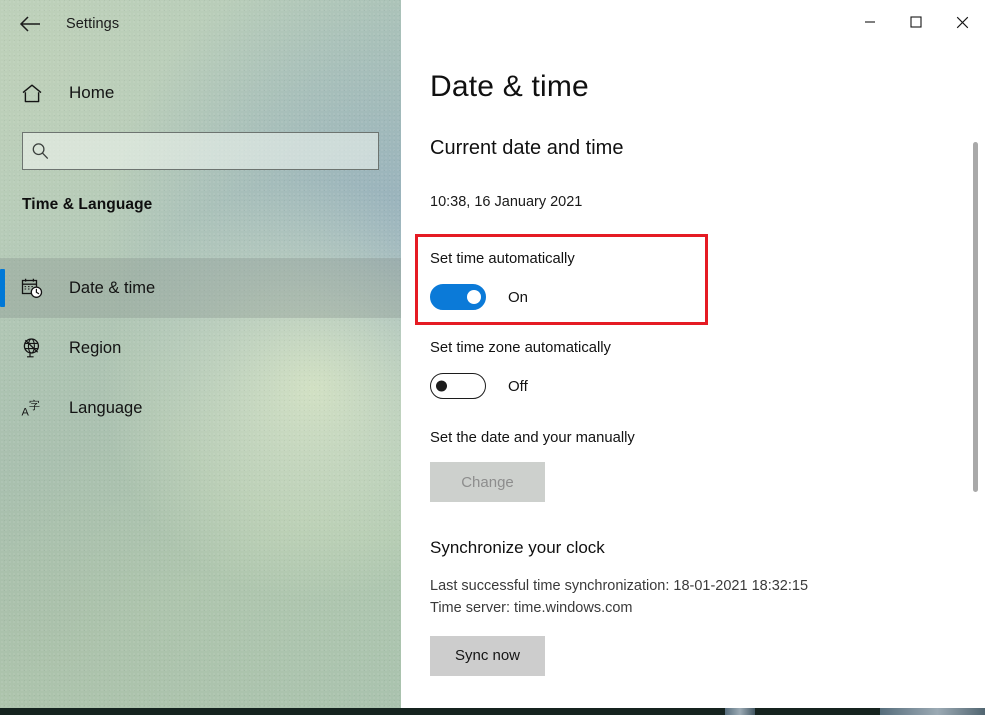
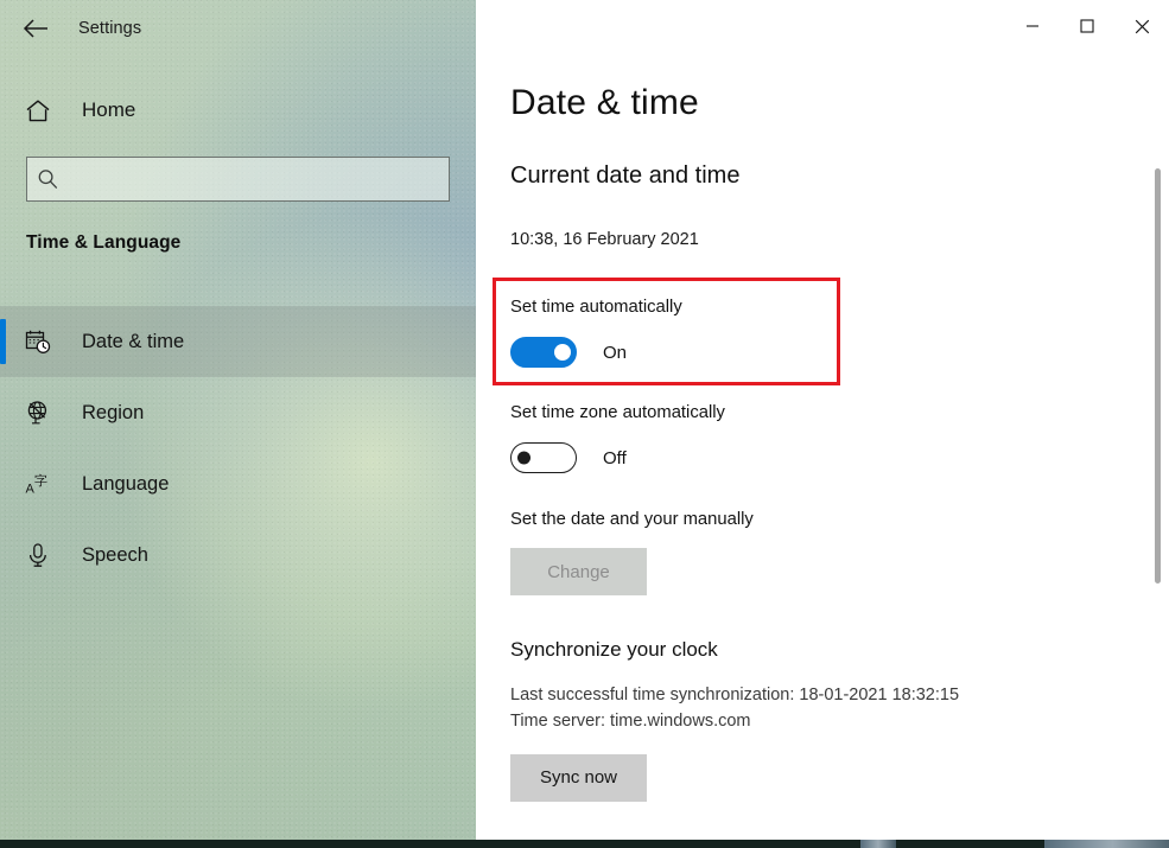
  Settings
  Home
  Time & Language
  Date & time
  Region
  A
  字
  Language
+ Speech
  Date & time
  Current date and time
- 10:38, 16 January 2021
+ 10:38, 16 February 2021
  Set time automatically
  On
  Set time zone automatically
  Off
  Set the date and your manually
  Change
  Synchronize your clock
  Last successful time synchronization: 18-01-2021 18:32:15
  Time server: time.windows.com
  Sync now
